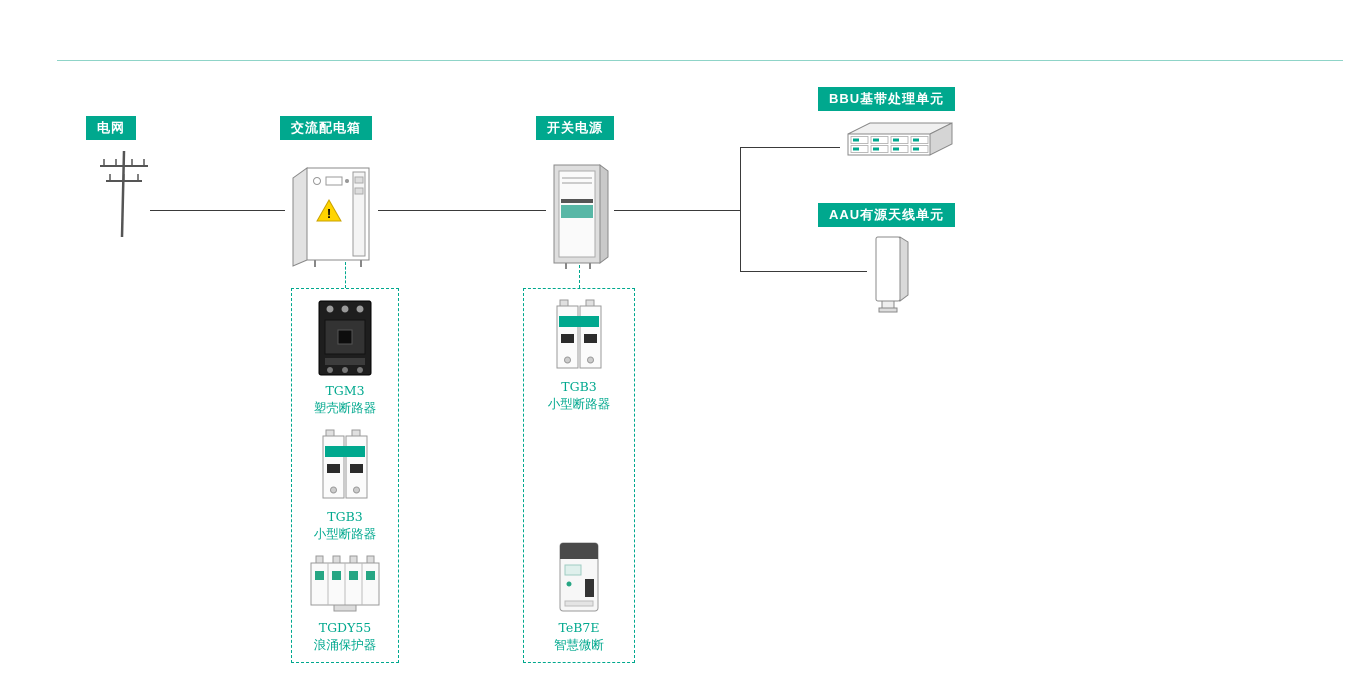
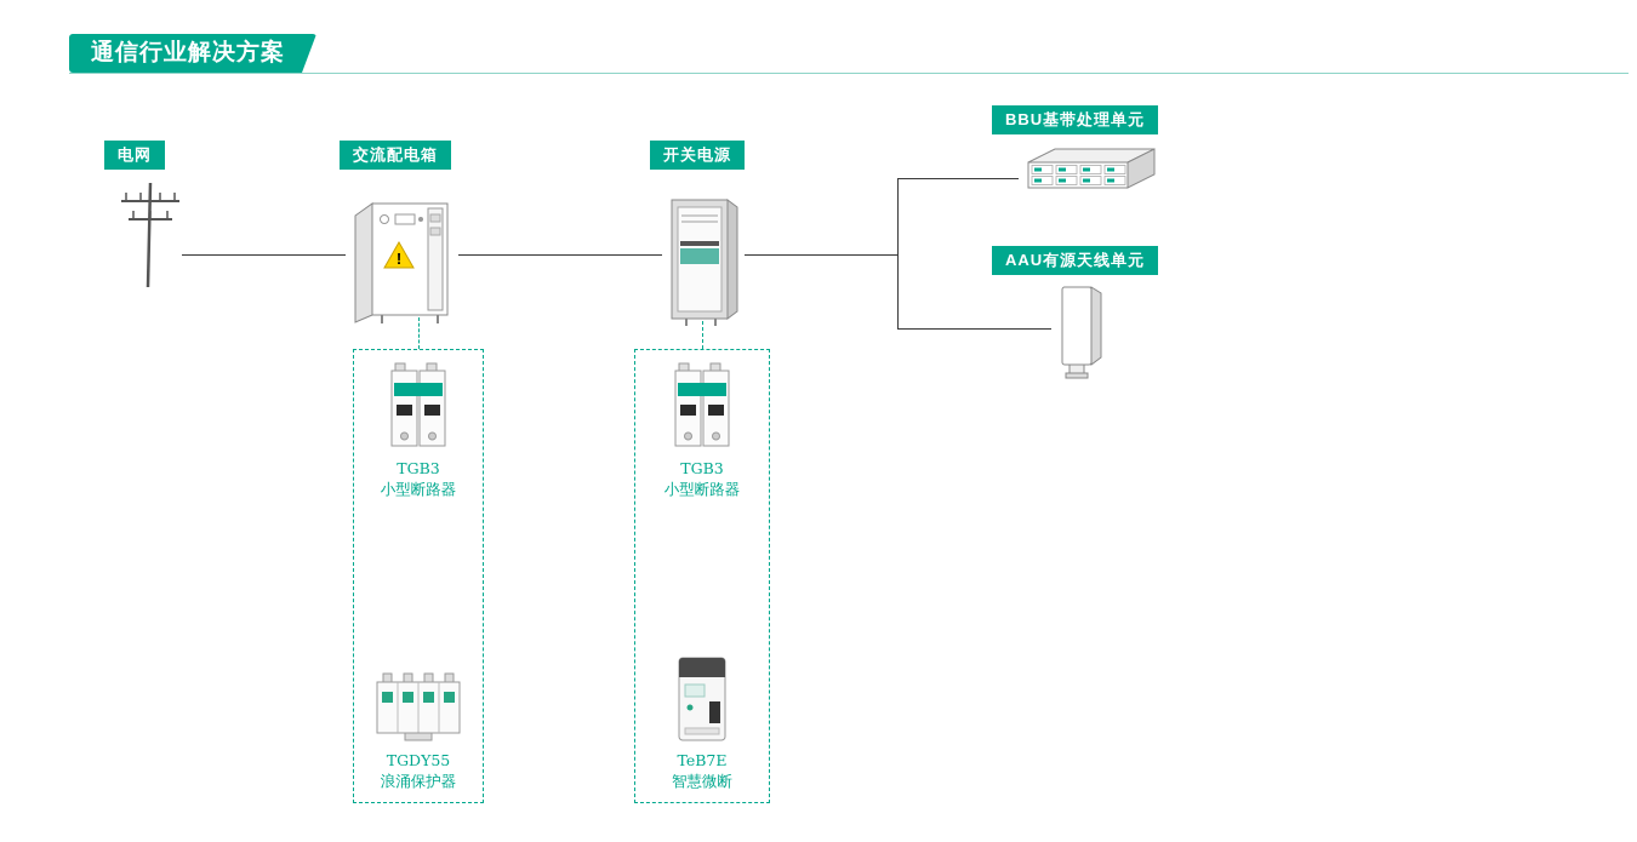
+ 通信行业解决方案
  电网
  交流配电箱
  开关电源
  BBU基带处理单元
  AAU有源天线单元
  !
- TGM3
- 塑壳断路器
  TGB3
  小型断路器
  TGDY55
  浪涌保护器
  TGB3
  小型断路器
  TeB7E
  智慧微断
